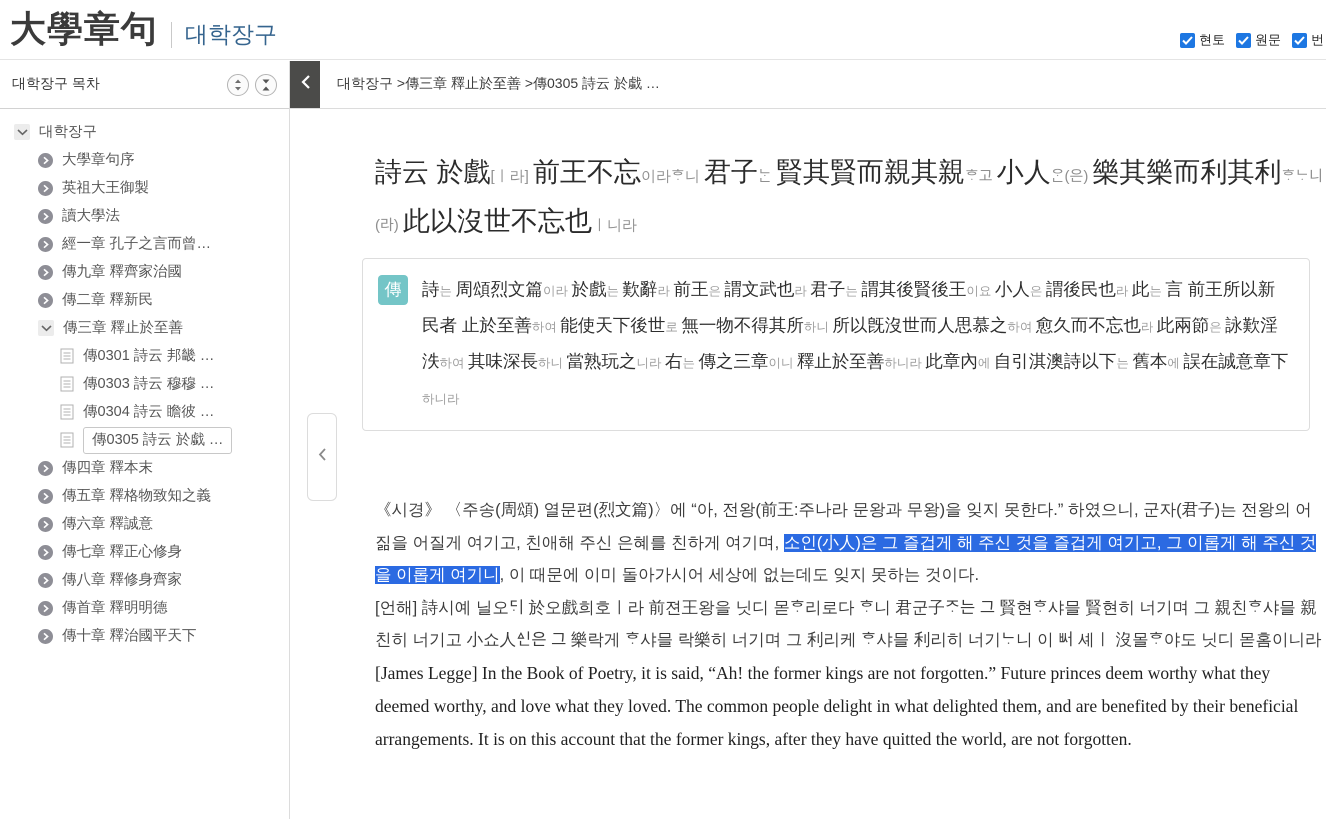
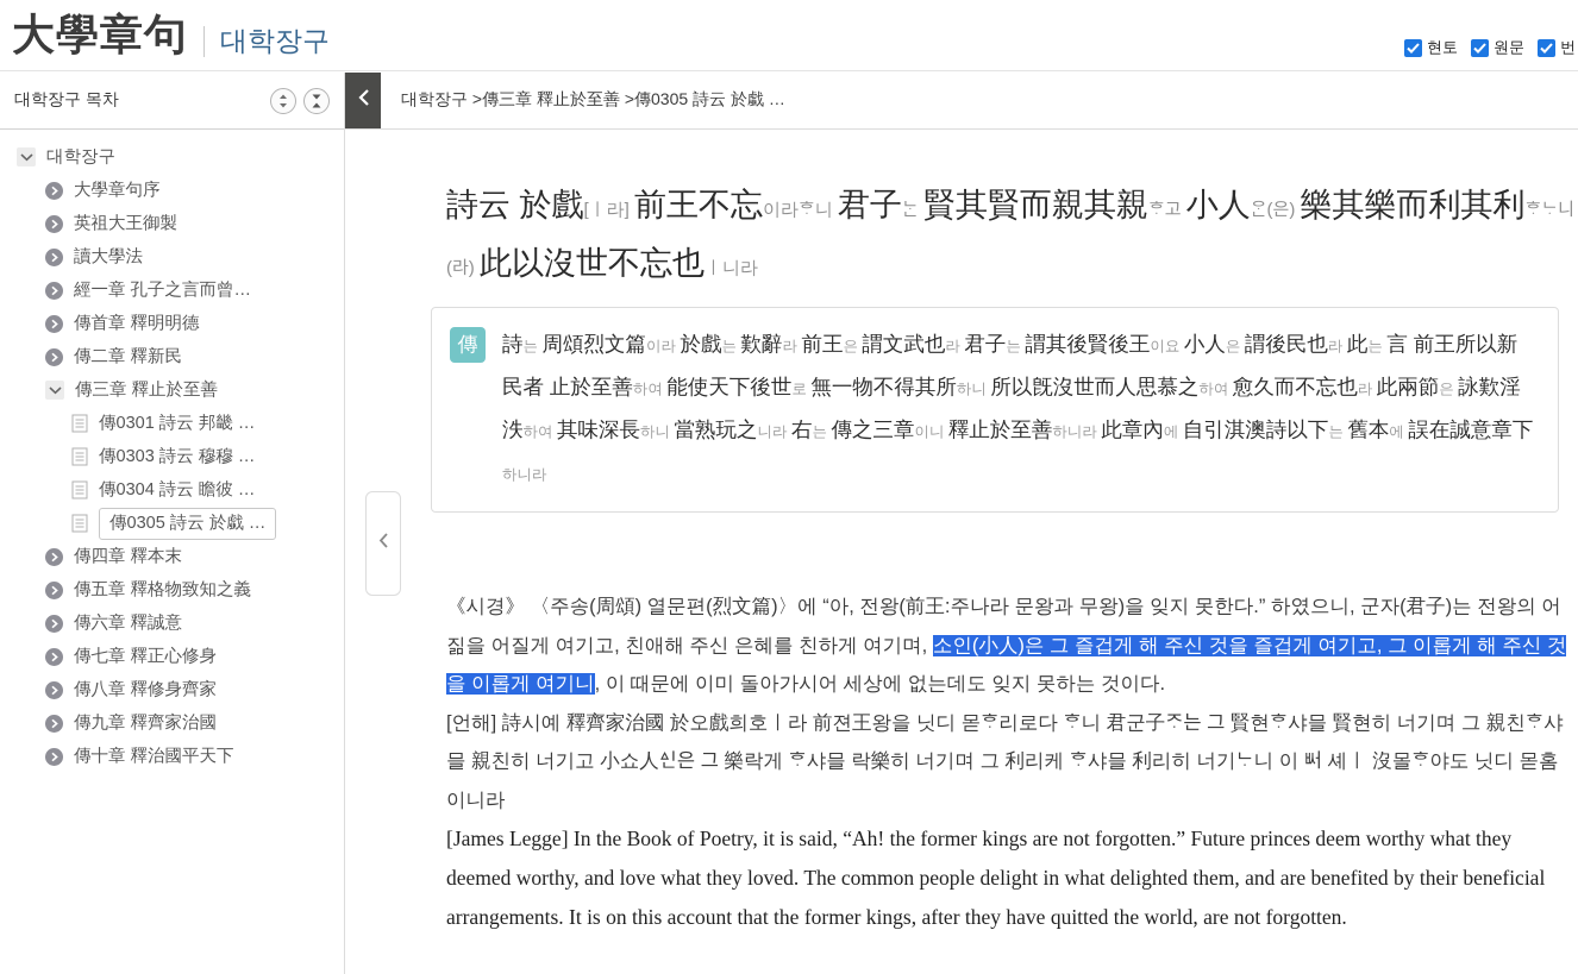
  大學章句
  대학장구
  현토
  원문
  번
  대학장구 목차
  대학장구
  大學章句序
  英祖大王御製
  讀大學法
  經一章 孔子之言而曾…
- 傳九章 釋齊家治國
+ 傳首章 釋明明德
  傳二章 釋新民
  傳三章 釋止於至善
  傳0301 詩云 邦畿 …
  傳0303 詩云 穆穆 …
  傳0304 詩云 瞻彼 …
  傳0305 詩云 於戱 …
  傳四章 釋本末
  傳五章 釋格物致知之義
  傳六章 釋誠意
  傳七章 釋正心修身
  傳八章 釋修身齊家
- 傳首章 釋明明德
+ 傳九章 釋齊家治國
  傳十章 釋治國平天下
  대학장구 >傳三章 釋止於至善 >傳0305 詩云 於戱 …
  詩云 於戲[ㅣ라] 前王不忘이라ᄒᆞ니 君子ᄂᆞᆫ 賢其賢而親其親ᄒᆞ고 小人ᄋᆞᆫ(은) 樂其樂而利其利ᄒᆞᄂᆞ니(라) 此以沒世不忘也ㅣ니라
  傳
  詩는 周頌烈文篇이라 於戲는 歎辭라 前王은 謂文武也라 君子는 謂其後賢後王이요 小人은 謂後民也라 此는 言 前王所以新民者 止於至善하여 能使天下後世로 無一物不得其所하니 所以旣沒世而人思慕之하여 愈久而不忘也라 此兩節은 詠歎淫泆하여 其味深長하니 當熟玩之니라 右는 傳之三章이니 釋止於至善하니라 此章內에 自引淇澳詩以下는 舊本에 誤在誠意章下하니라
  《시경》 〈주송(周頌) 열문편(烈文篇)〉에 “아, 전왕(前王:주나라 문왕과 무왕)을 잊지 못한다.” 하였으니, 군자(君子)는 전왕의 어짊을 어질게 여기고, 친애해 주신 은혜를 친하게 여기며, 소인(小人)은 그 즐겁게 해 주신 것을 즐겁게 여기고, 그 이롭게 해 주신 것을 이롭게 여기니, 이 때문에 이미 돌아가시어 세상에 없는데도 잊지 못하는 것이다.
- [언해] 詩시예 닐오ᄃᆡ 於오戲희호ㅣ라 前젼王왕을 닛디 몯ᄒᆞ리로다 ᄒᆞ니 君군子ᄌᆞ는 그 賢현ᄒᆞ샤믈 賢현히 너기며 그 親친ᄒᆞ샤믈 親친히 너기고 小쇼人ᅀᅵᆫ은 그 樂락게 ᄒᆞ샤믈 락樂히 너기며 그 利리케 ᄒᆞ샤믈 利리히 너기ᄂᆞ니 이 ᄡᅥ 셰ㅣ 沒몰ᄒᆞ야도 닛디 몯홈이니라
+ [언해] 詩시예 釋齊家治國 於오戲희호ㅣ라 前젼王왕을 닛디 몯ᄒᆞ리로다 ᄒᆞ니 君군子ᄌᆞ는 그 賢현ᄒᆞ샤믈 賢현히 너기며 그 親친ᄒᆞ샤믈 親친히 너기고 小쇼人ᅀᅵᆫ은 그 樂락게 ᄒᆞ샤믈 락樂히 너기며 그 利리케 ᄒᆞ샤믈 利리히 너기ᄂᆞ니 이 ᄡᅥ 셰ㅣ 沒몰ᄒᆞ야도 닛디 몯홈이니라
  [James Legge] In the Book of Poetry, it is said, “Ah! the former kings are not forgotten.” Future princes deem worthy what they deemed worthy, and love what they loved. The common people delight in what delighted them, and are benefited by their beneficial arrangements. It is on this account that the former kings, after they have quitted the world, are not forgotten.
